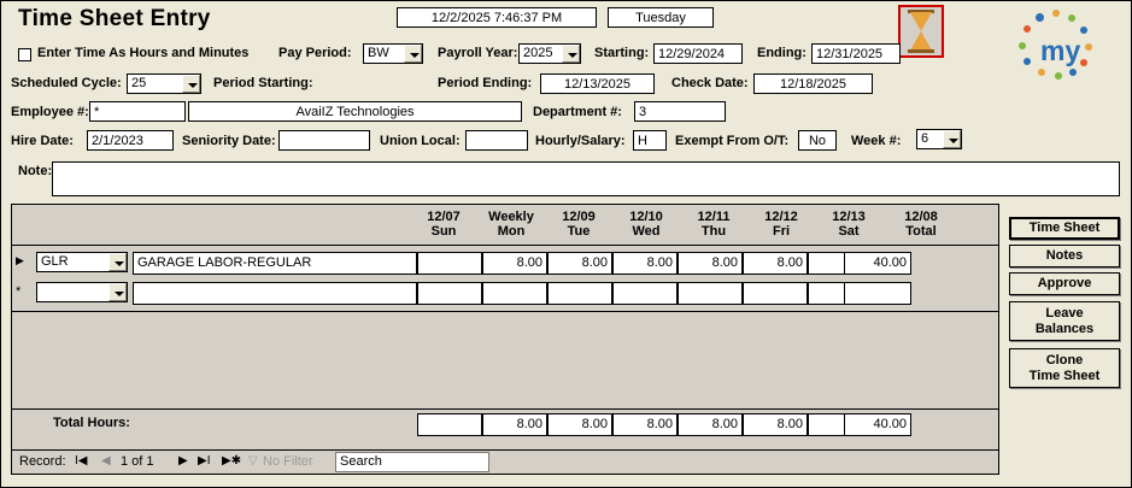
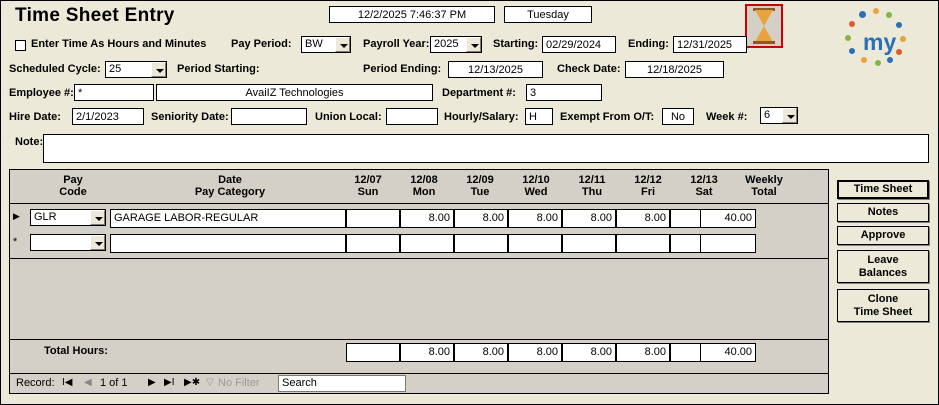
  Time Sheet Entry
  12/2/2025 7:46:37 PM
  Tuesday
  my
  Enter Time As Hours and Minutes
  Pay Period:
  BW
  Payroll Year:
  2025
  Starting:
- 12/29/2024
+ 02/29/2024
  Ending:
  12/31/2025
  Scheduled Cycle:
  25
  Period Starting:
  Period Ending:
  12/13/2025
  Check Date:
  12/18/2025
  Employee #:
  *
  AvaiIZ Technologies
  Department #:
  3
  Hire Date:
  2/1/2023
  Seniority Date:
  Union Local:
  Hourly/Salary:
  H
  Exempt From O/T:
  No
  Week #:
  6
  Note:
+ Pay
+ Code
+ Date
+ Pay Category
  12/07
  Sun
- Weekly
+ 12/08
  Mon
  12/09
  Tue
  12/10
  Wed
  12/11
  Thu
  12/12
  Fri
  12/13
  Sat
- 12/08
+ Weekly
  Total
  ▶
  GLR
  GARAGE LABOR-REGULAR
  8.00
  8.00
  8.00
  8.00
  8.00
  40.00
  *
  Total Hours:
  8.00
  8.00
  8.00
  8.00
  8.00
  40.00
  Record:
  I◀
  ◀
  1 of 1
  ▶
  ▶I
  ▶✱
  ▽
  No Filter
  Search
  Time Sheet
  Notes
  Approve
  Leave
  Balances
  Clone
  Time Sheet
